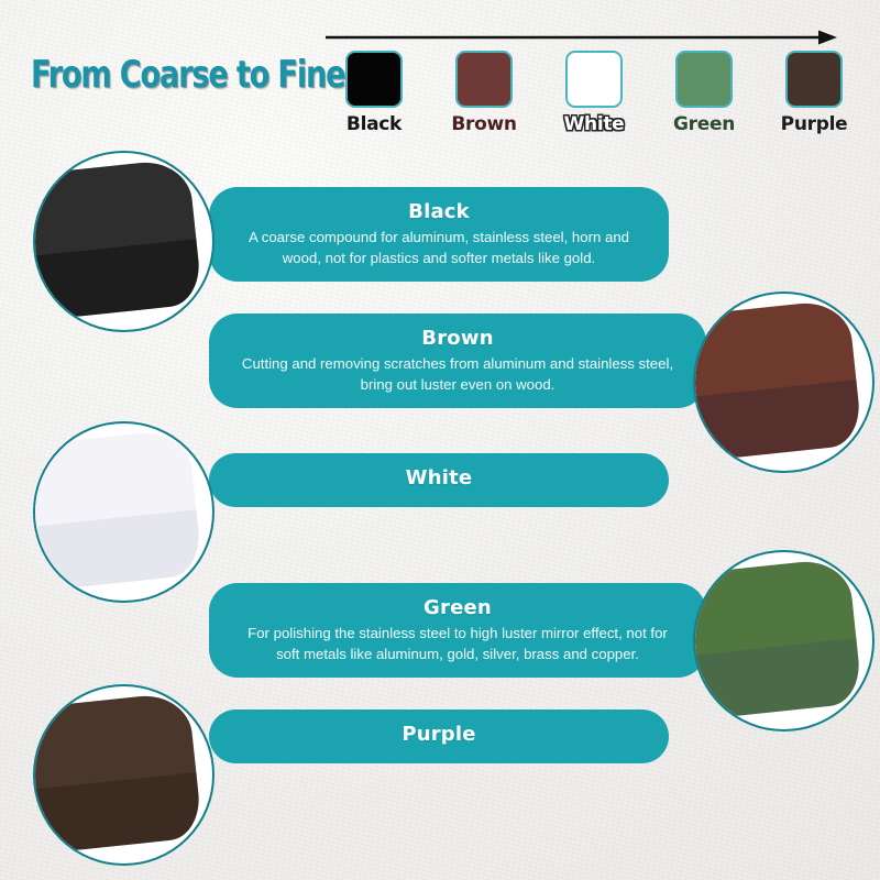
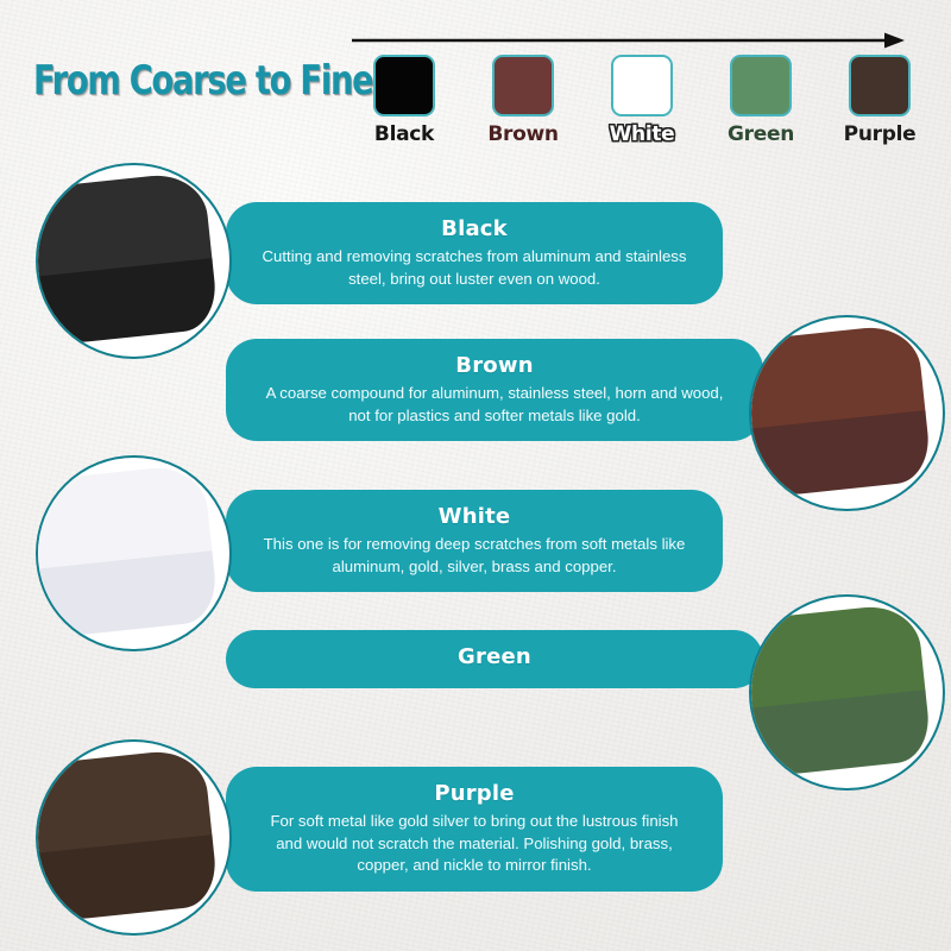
  From Coarse to Fine
  Black
  Brown
  White
  Green
  Purple
  Black
- A coarse compound for aluminum, stainless steel, horn and wood, not for plastics and softer metals like gold.
+ Cutting and removing scratches from aluminum and stainless steel, bring out luster even on wood.
  Brown
- Cutting and removing scratches from aluminum and stainless steel, bring out luster even on wood.
+ A coarse compound for aluminum, stainless steel, horn and wood, not for plastics and softer metals like gold.
  White
+ This one is for removing deep scratches from soft metals like aluminum, gold, silver, brass and copper.
  Green
- For polishing the stainless steel to high luster mirror effect, not for soft metals like aluminum, gold, silver, brass and copper.
  Purple
+ For soft metal like gold silver to bring out the lustrous finish and would not scratch the material. Polishing gold, brass, copper, and nickle to mirror finish.
